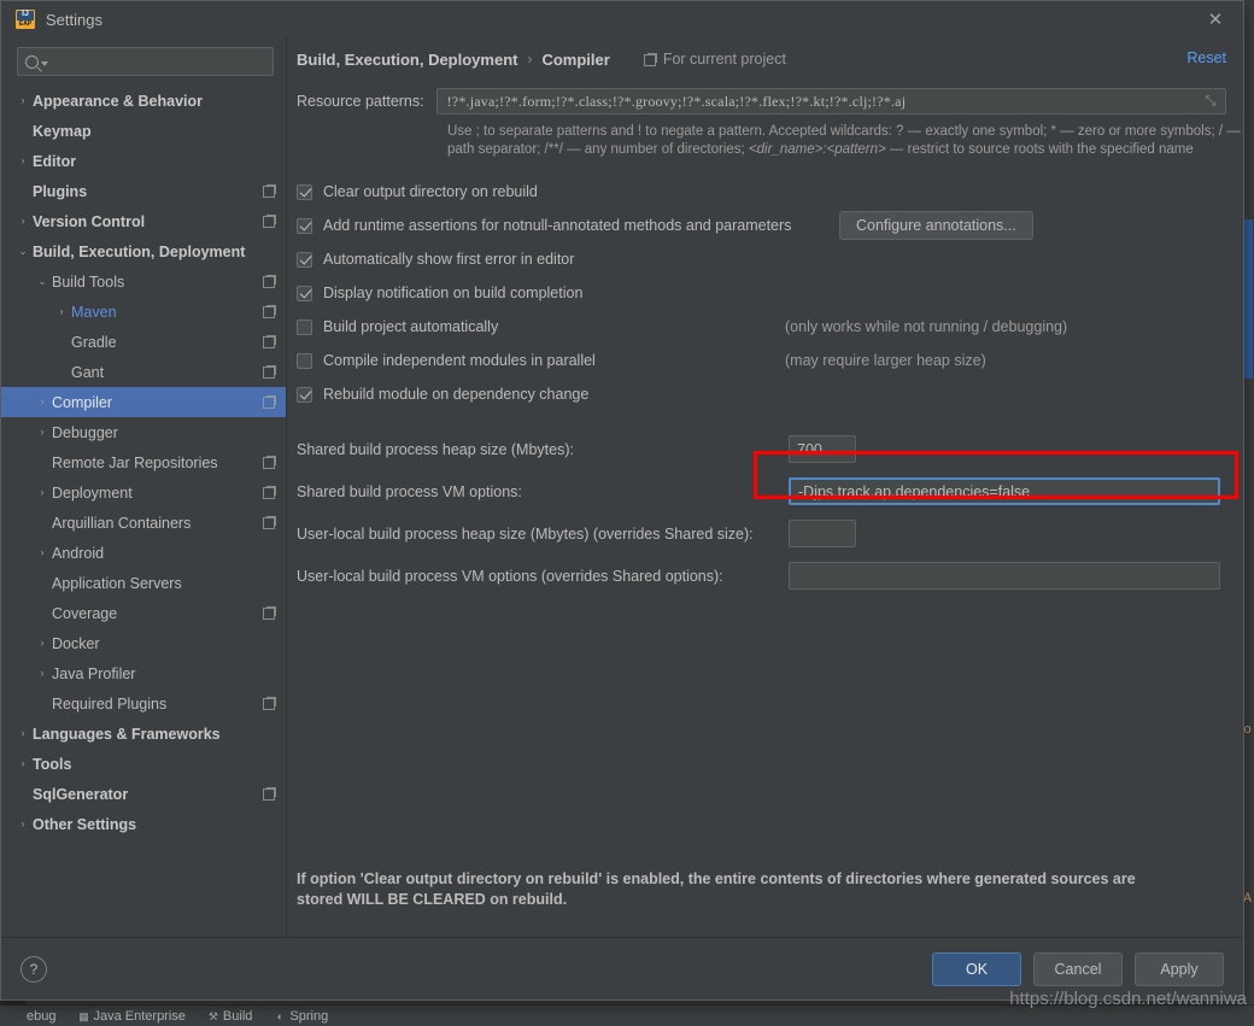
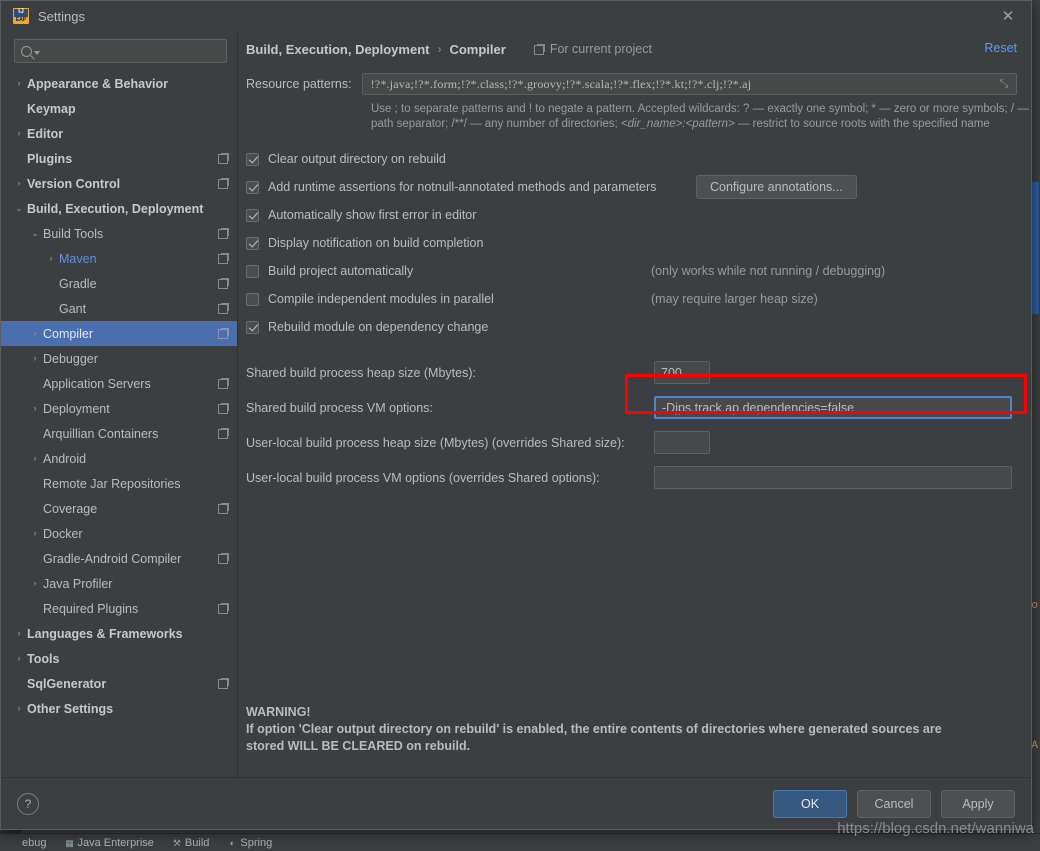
  o
  A
  ebug
  ▦
  Java Enterprise
  ⚒
  Build
  ◐
  Spring
  Settings
  ✕
  ›
  Appearance & Behavior
  Keymap
  ›
  Editor
  Plugins
  ›
  Version Control
  ⌄
  Build, Execution, Deployment
  ⌄
  Build Tools
  ›
  Maven
  Gradle
  Gant
  ›
  Compiler
  ›
  Debugger
- Remote Jar Repositories
+ Application Servers
  ›
  Deployment
  Arquillian Containers
  ›
  Android
- Application Servers
+ Remote Jar Repositories
  Coverage
  ›
  Docker
+ Gradle-Android Compiler
  ›
  Java Profiler
  Required Plugins
  ›
  Languages & Frameworks
  ›
  Tools
  SqlGenerator
  ›
  Other Settings
  Build, Execution, Deployment
  ›
  Compiler
  For current project
  Reset
  Resource patterns:
  !?*.java;!?*.form;!?*.class;!?*.groovy;!?*.scala;!?*.flex;!?*.kt;!?*.clj;!?*.aj
  ⤡
  Use ; to separate patterns and ! to negate a pattern. Accepted wildcards: ? — exactly one symbol; * — zero or more symbols; / — path separator; /**/ — any number of directories; <dir_name>:<pattern> — restrict to source roots with the specified name
  Clear output directory on rebuild
  Add runtime assertions for notnull-annotated methods and parameters
  Configure annotations...
  Automatically show first error in editor
  Display notification on build completion
  Build project automatically
  (only works while not running / debugging)
  Compile independent modules in parallel
  (may require larger heap size)
  Rebuild module on dependency change
  Shared build process heap size (Mbytes):
  700
  Shared build process VM options:
  -Djps.track.ap.dependencies=false
  User-local build process heap size (Mbytes) (overrides Shared size):
  User-local build process VM options (overrides Shared options):
+ WARNING!
  If option 'Clear output directory on rebuild' is enabled, the entire contents of directories where generated sources are
  stored WILL BE CLEARED on rebuild.
  ?
  OK
  Cancel
  Apply
  https://blog.csdn.net/wanniwa
